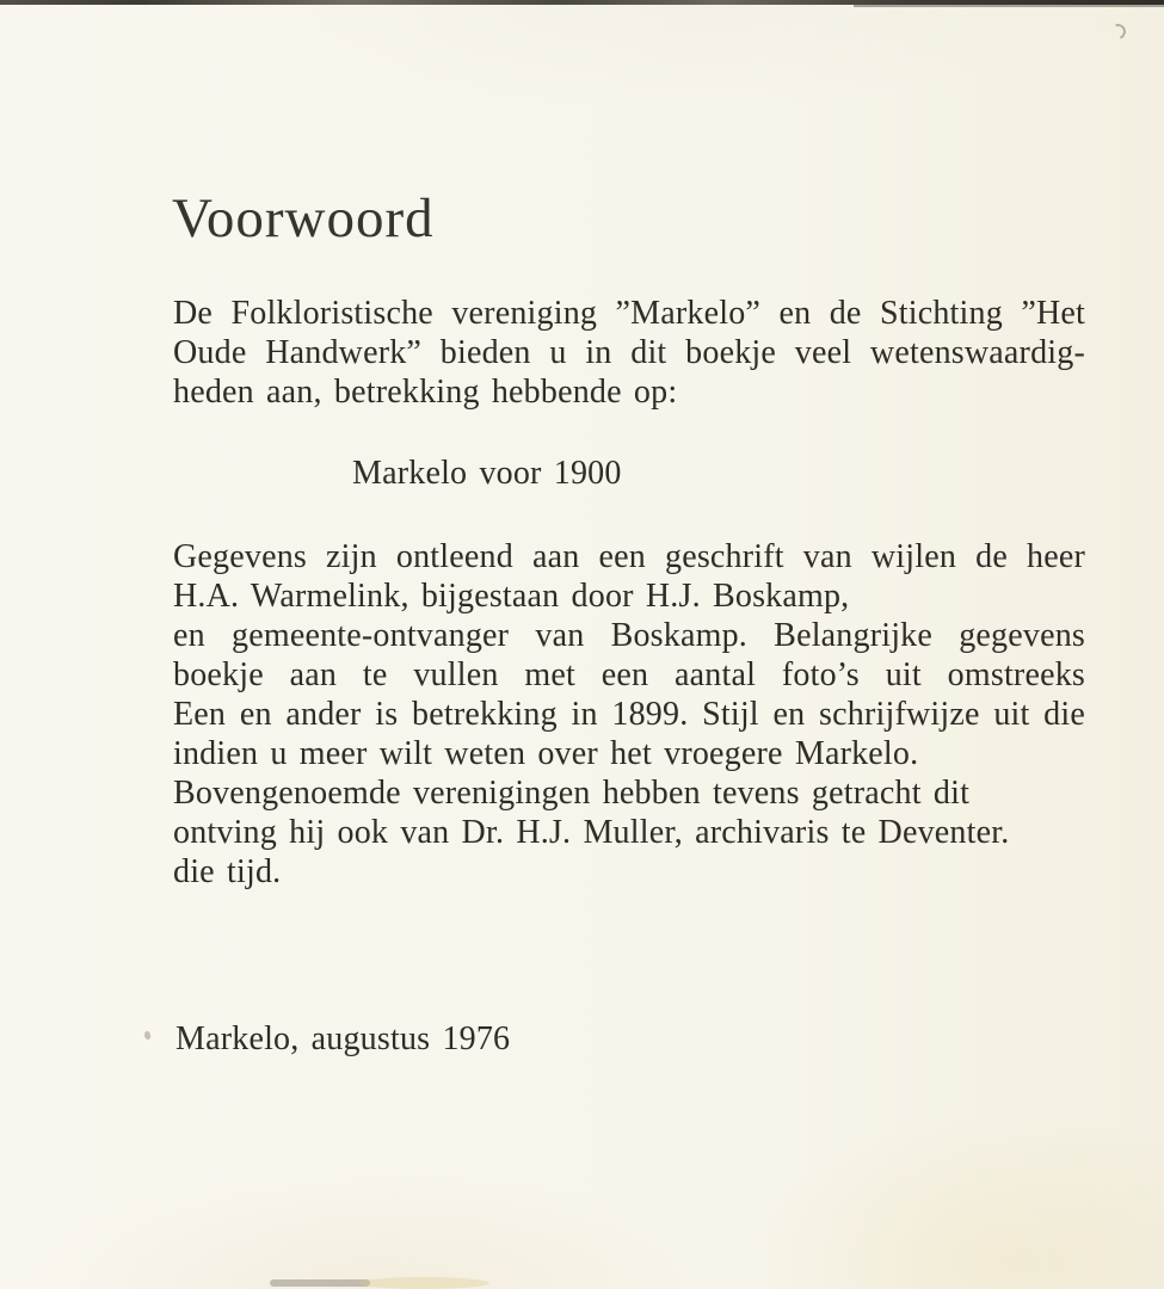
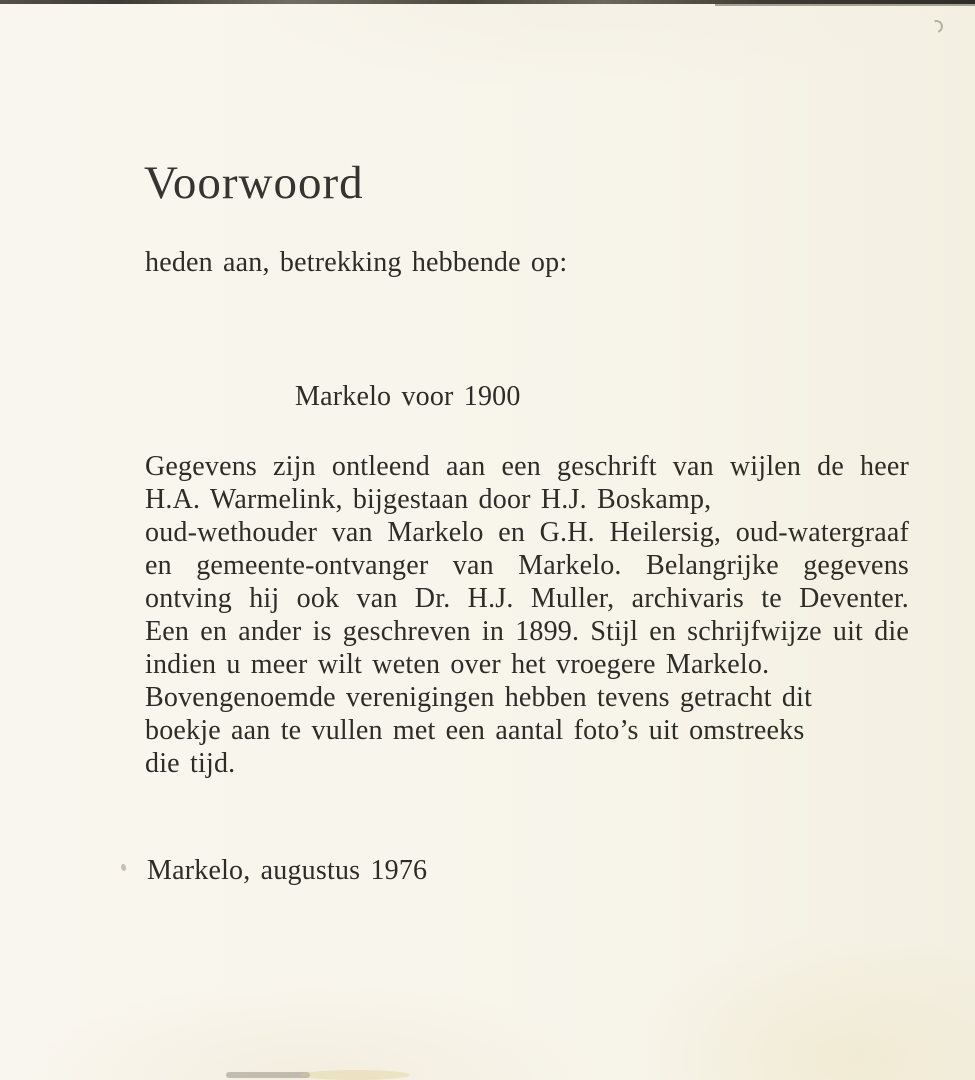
  Voorwoord
- De Folkloristische vereniging ”Markelo” en de Stichting ”Het
- Oude Handwerk” bieden u in dit boekje veel wetenswaardig-
  heden aan, betrekking hebbende op:
  Markelo voor 1900
  Gegevens zijn ontleend aan een geschrift van wijlen de heer
  H.A. Warmelink, bijgestaan door H.J. Boskamp,
+ oud-wethouder van Markelo en G.H. Heilersig, oud-watergraaf
- en gemeente-ontvanger van Boskamp. Belangrijke gegevens
+ en gemeente-ontvanger van Markelo. Belangrijke gegevens
- boekje aan te vullen met een aantal foto’s uit omstreeks
+ ontving hij ook van Dr. H.J. Muller, archivaris te Deventer.
- Een en ander is betrekking in 1899. Stijl en schrijfwijze uit die
+ Een en ander is geschreven in 1899. Stijl en schrijfwijze uit die
  indien u meer wilt weten over het vroegere Markelo.
  Bovengenoemde verenigingen hebben tevens getracht dit
- ontving hij ook van Dr. H.J. Muller, archivaris te Deventer.
+ boekje aan te vullen met een aantal foto’s uit omstreeks
  die tijd.
  Markelo, augustus 1976
